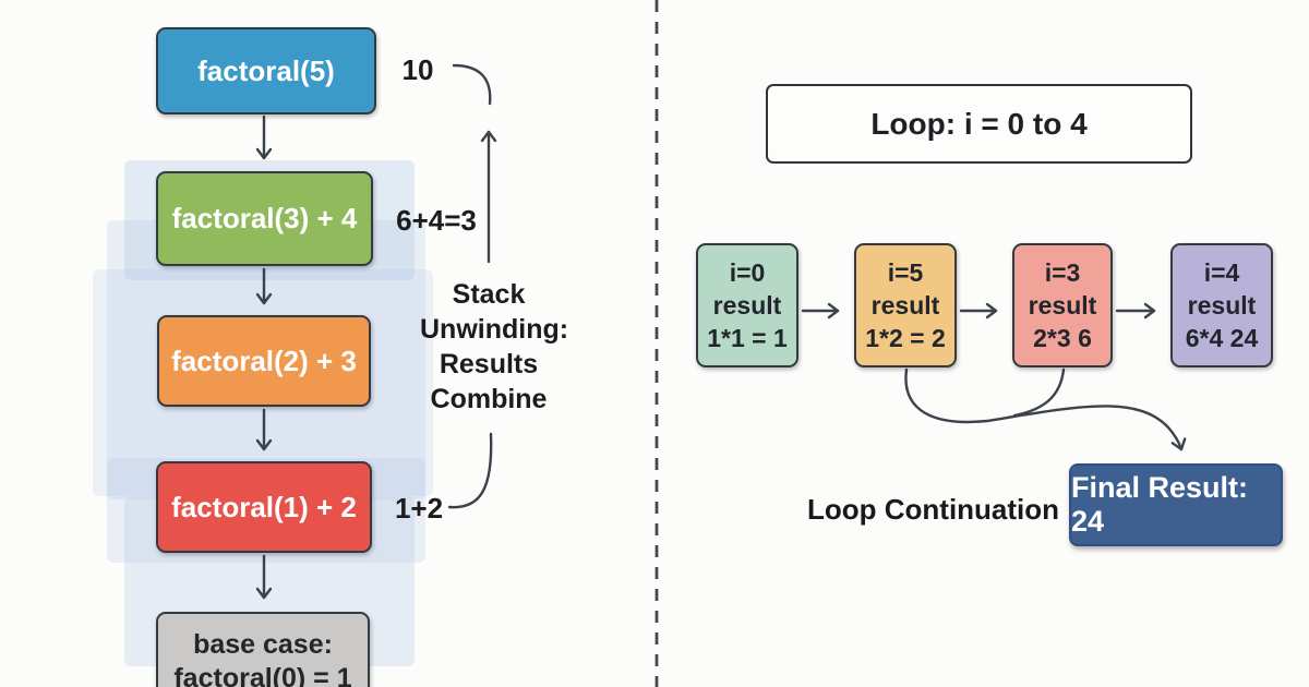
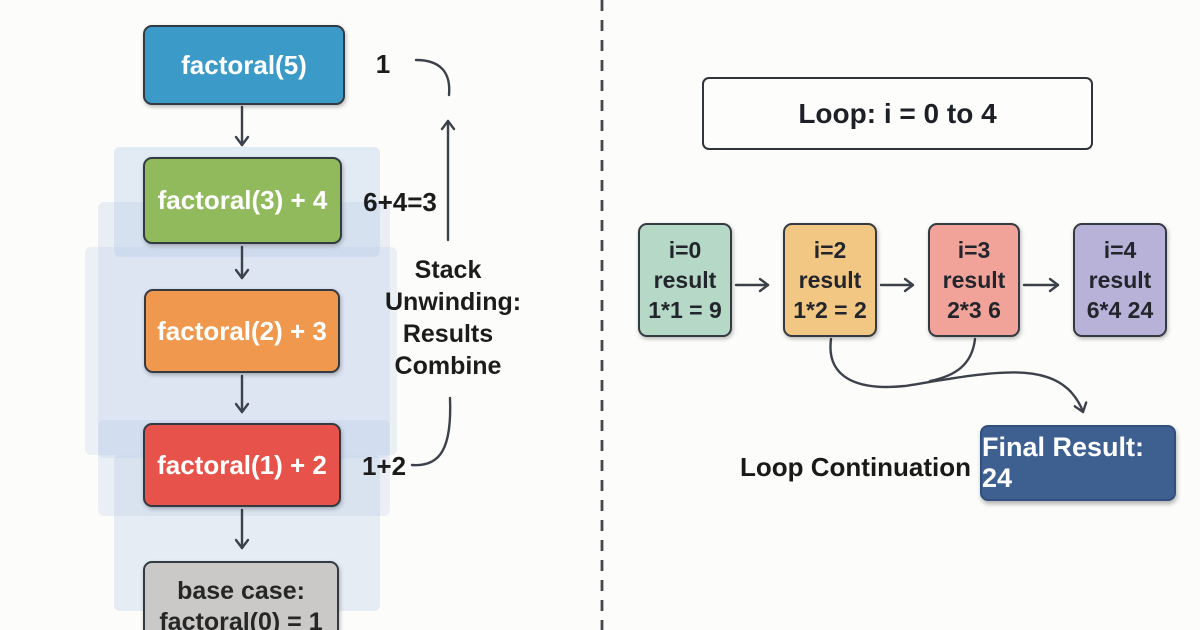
  factoral(5)
  factoral(3) + 4
  factoral(2) + 3
  factoral(1) + 2
  base case:
  factoral(0) = 1
- 10
+ 1
  6+4=3
  1+2
  Stack
  Unwinding:
  Results
  Combine
  Loop: i = 0 to 4
  i=0
  result
- 1*1 = 1
+ 1*1 = 9
- i=5
+ i=2
  result
  1*2 = 2
  i=3
  result
  2*3 6
  i=4
  result
  6*4 24
  Loop Continuation
  Final Result: 24
